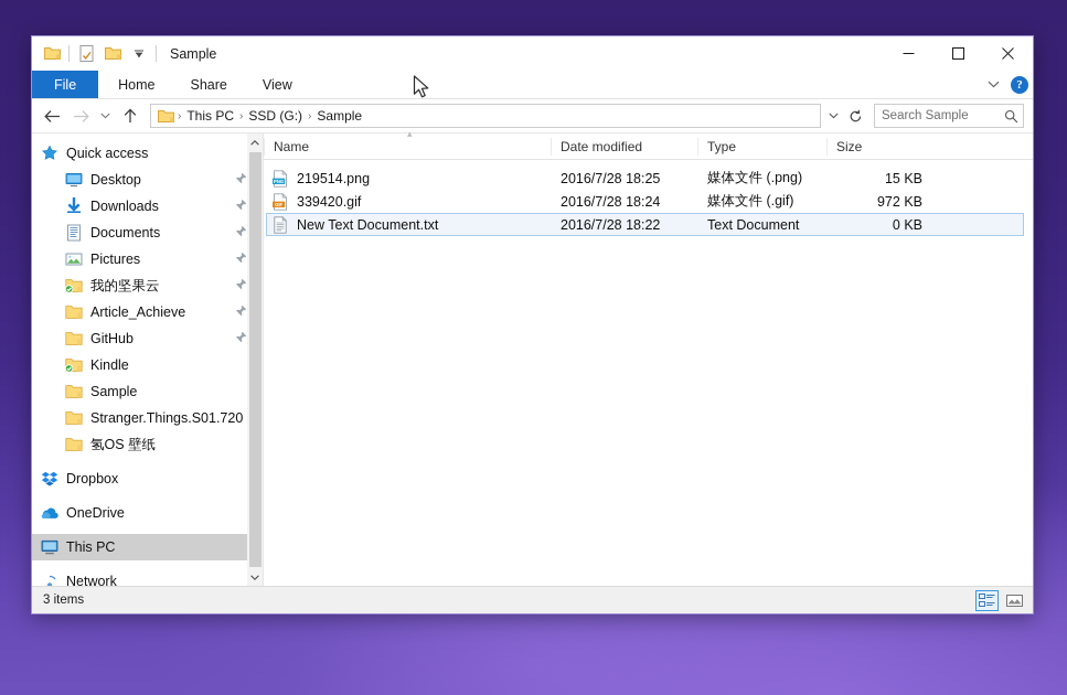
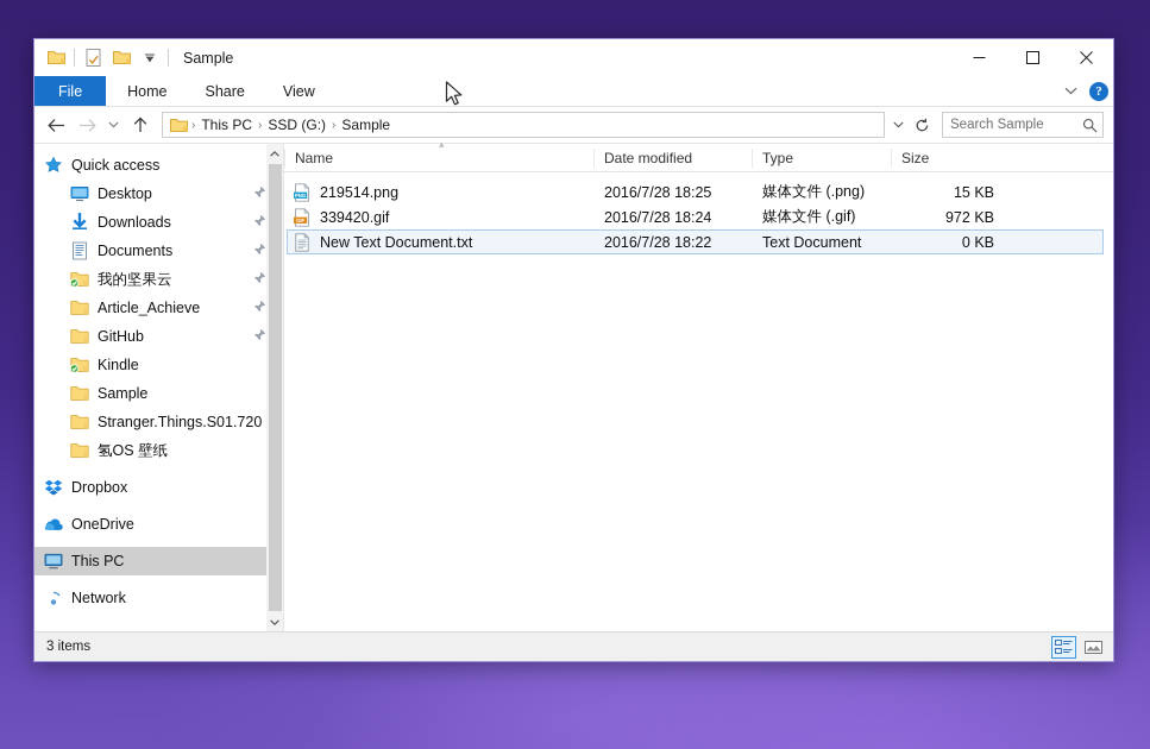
  Sample
  File
  Home
  Share
  View
  ?
  ›
  This PC
  ›
  SSD (G:)
  ›
  Sample
  Search Sample
  Quick access
  Desktop
  Downloads
  Documents
- Pictures
  我的坚果云
  Article_Achieve
  GitHub
  Kindle
  Sample
  Stranger.Things.S01.720
  氢OS 壁纸
  Dropbox
  OneDrive
  This PC
  Network
  ▴
  Name
  Date modified
  Type
  Size
  219514.png
  2016/7/28 18:25
  媒体文件 (.png)
  15 KB
  339420.gif
  2016/7/28 18:24
  媒体文件 (.gif)
  972 KB
  New Text Document.txt
  2016/7/28 18:22
  Text Document
  0 KB
  3 items
